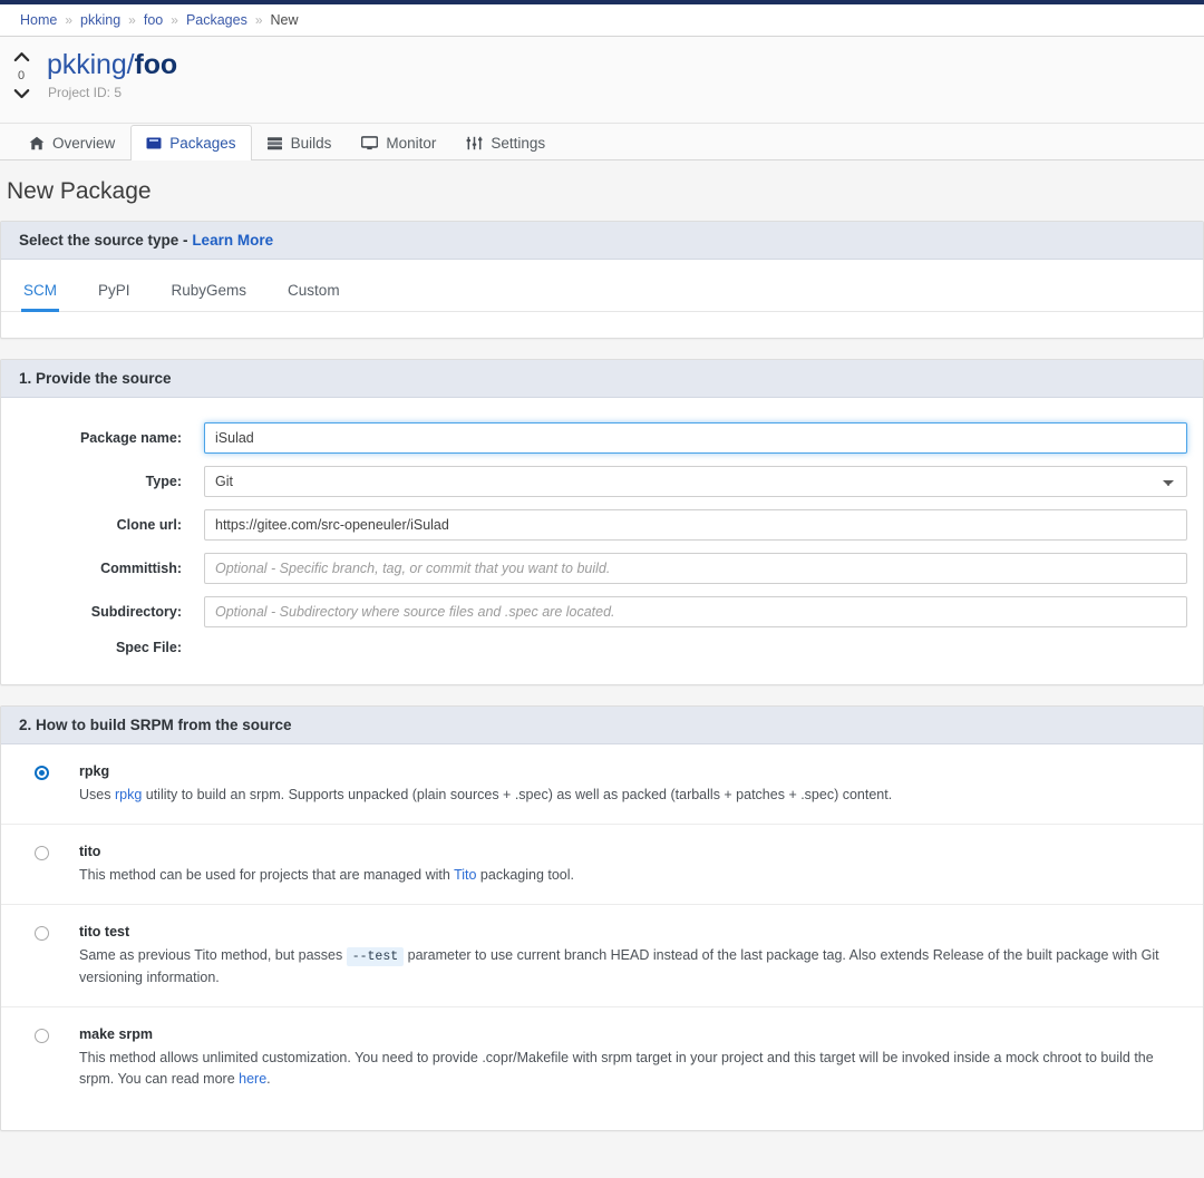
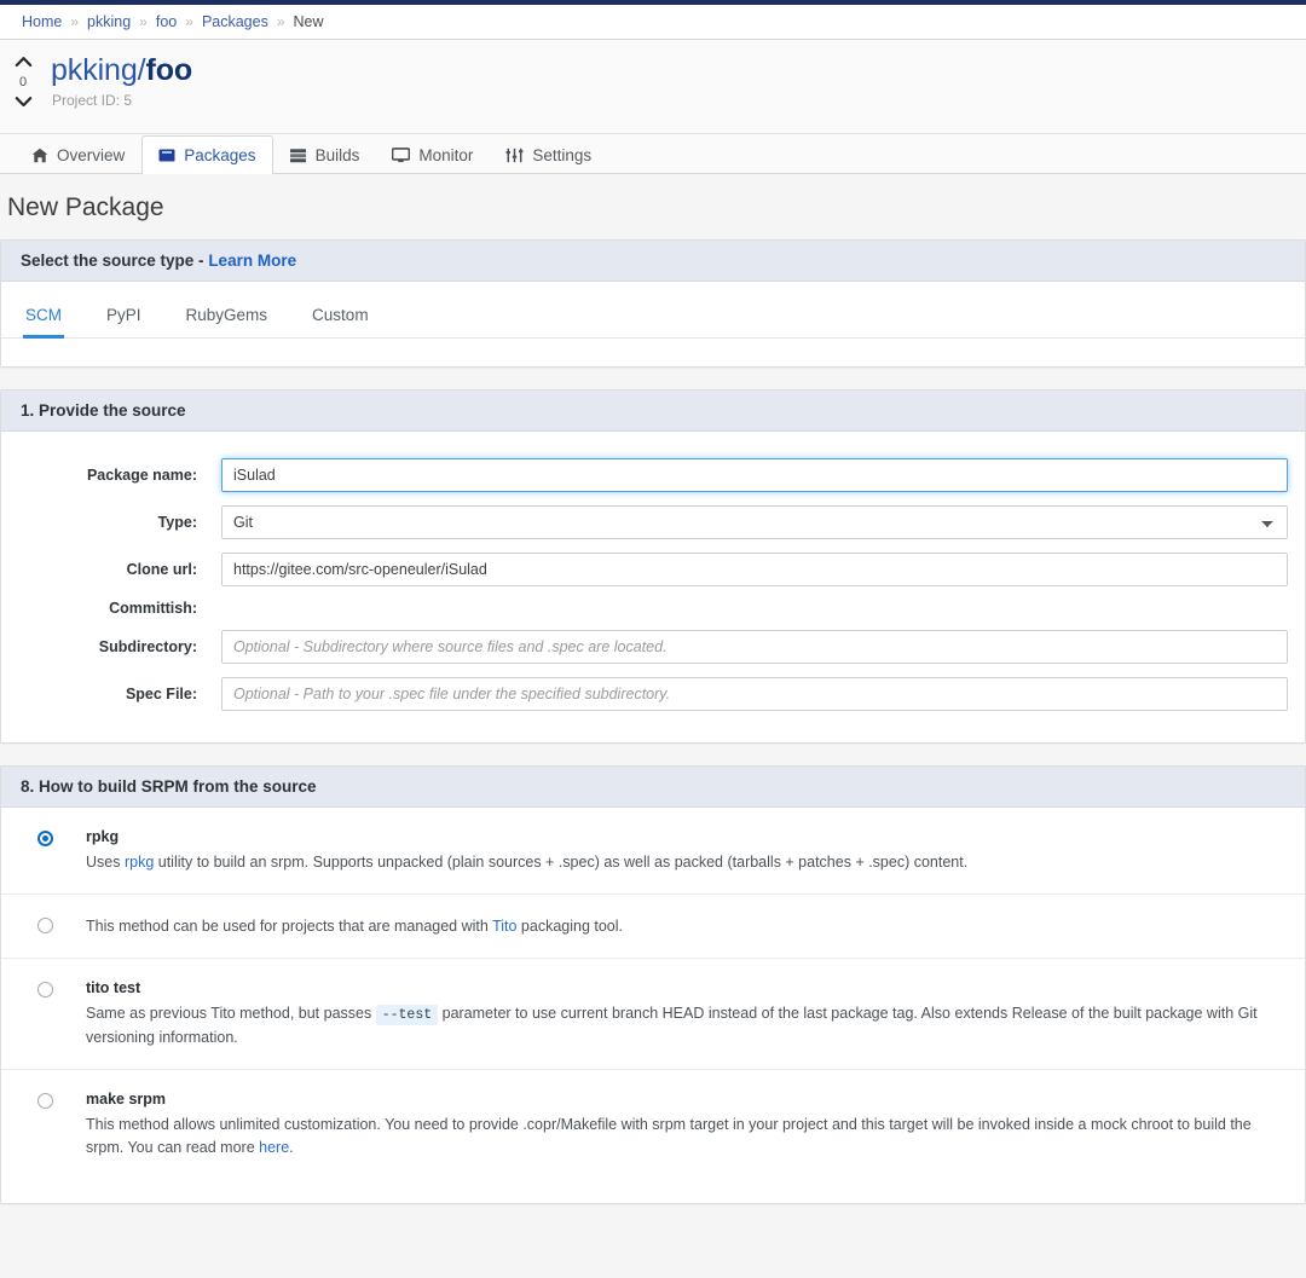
  Home
  »
  pkking
  »
  foo
  »
  Packages
  »
  New
  0
  pkking/foo
  Project ID: 5
  Overview
  Packages
  Builds
  Monitor
  Settings
  New Package
  Select the source type - Learn More
  SCM
  PyPI
  RubyGems
  Custom
  1. Provide the source
  Package name:
  iSulad
  Type:
  Git
  Clone url:
  https://gitee.com/src-openeuler/iSulad
  Committish:
- Optional - Specific branch, tag, or commit that you want to build.
  Subdirectory:
  Optional - Subdirectory where source files and .spec are located.
  Spec File:
+ Optional - Path to your .spec file under the specified subdirectory.
- 2. How to build SRPM from the source
+ 8. How to build SRPM from the source
  rpkg
  Uses rpkg utility to build an srpm. Supports unpacked (plain sources + .spec) as well as packed (tarballs + patches + .spec) content.
- tito
  This method can be used for projects that are managed with Tito packaging tool.
  tito test
  Same as previous Tito method, but passes --test parameter to use current branch HEAD instead of the last package tag. Also extends Release of the built package with Git versioning information.
  make srpm
  This method allows unlimited customization. You need to provide .copr/Makefile with srpm target in your project and this target will be invoked inside a mock chroot to build the srpm. You can read more here.
